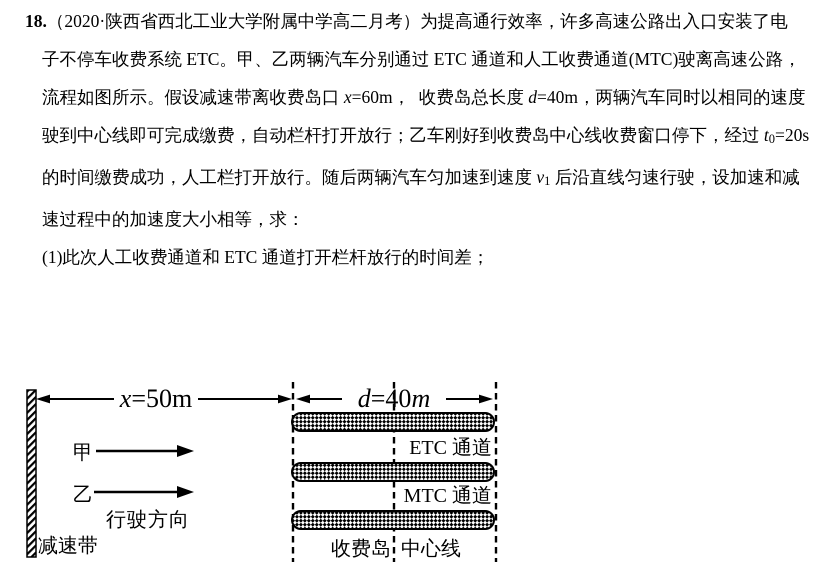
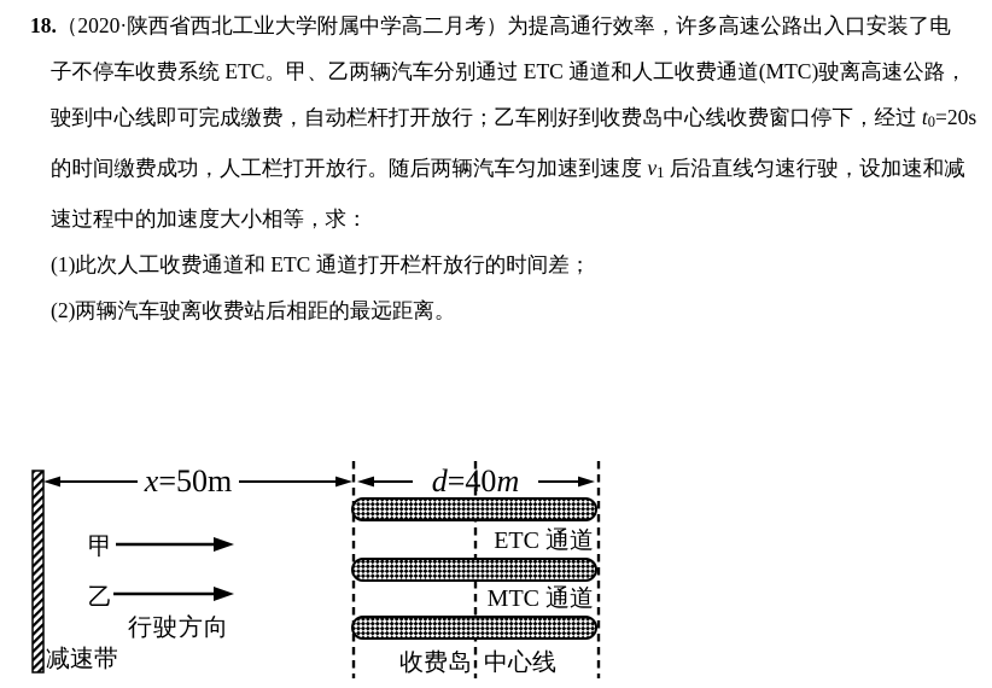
  18.（2020·陕西省西北工业大学附属中学高二月考）为提高通行效率，许多高速公路出入口安装了电
  子不停车收费系统 ETC。甲、乙两辆汽车分别通过 ETC 通道和人工收费通道(MTC)驶离高速公路，
- 流程如图所示。假设减速带离收费岛口 x=60m， 收费岛总长度 d=40m，两辆汽车同时以相同的速度
  驶到中心线即可完成缴费，自动栏杆打开放行；乙车刚好到收费岛中心线收费窗口停下，经过 t0=20s
  的时间缴费成功，人工栏打开放行。随后两辆汽车匀加速到速度 v1 后沿直线匀速行驶，设加速和减
  速过程中的加速度大小相等，求：
  (1)此次人工收费通道和 ETC 通道打开栏杆放行的时间差；
+ (2)两辆汽车驶离收费站后相距的最远距离。
  x=50m
  d=40m
  ETC 通道
  MTC 通道
  甲
  乙
  行驶方向
  减速带
  收费岛
  中心线
